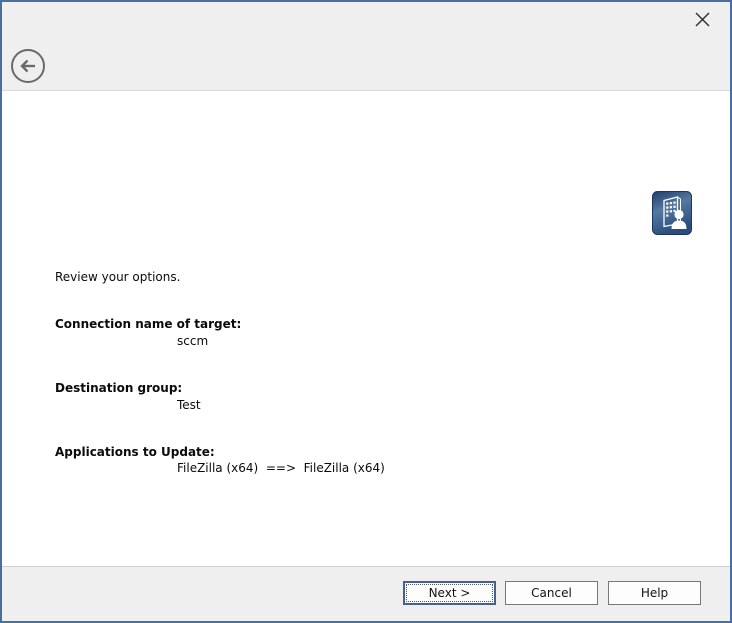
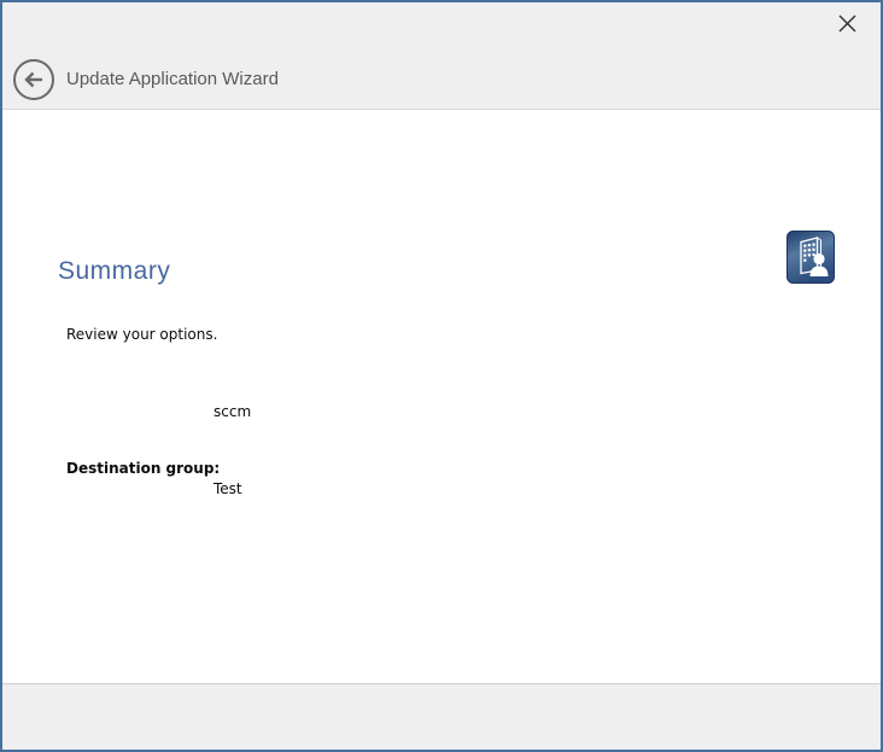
+ Update Application Wizard
+ Summary
  Review your options.
- Connection name of target:
  sccm
  Destination group:
  Test
- Applications to Update:
- FileZilla (x64) ==> FileZilla (x64)
- Next >
- Cancel
- Help
